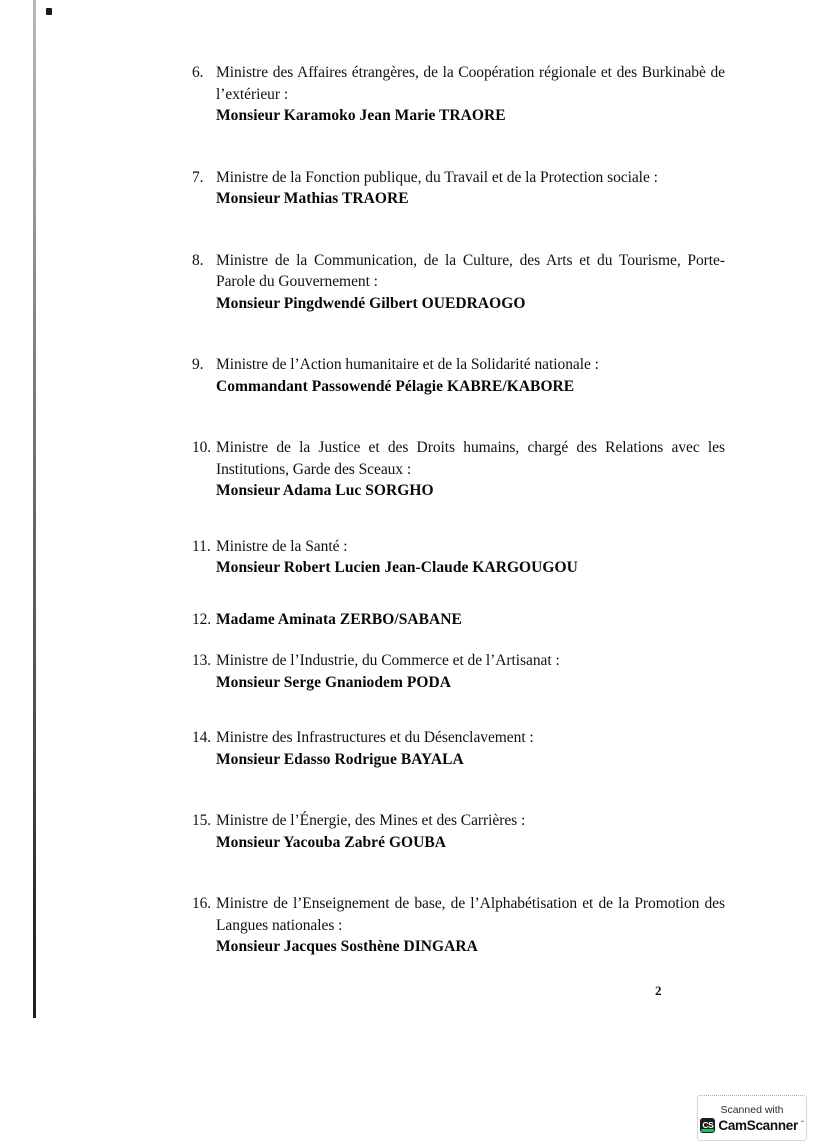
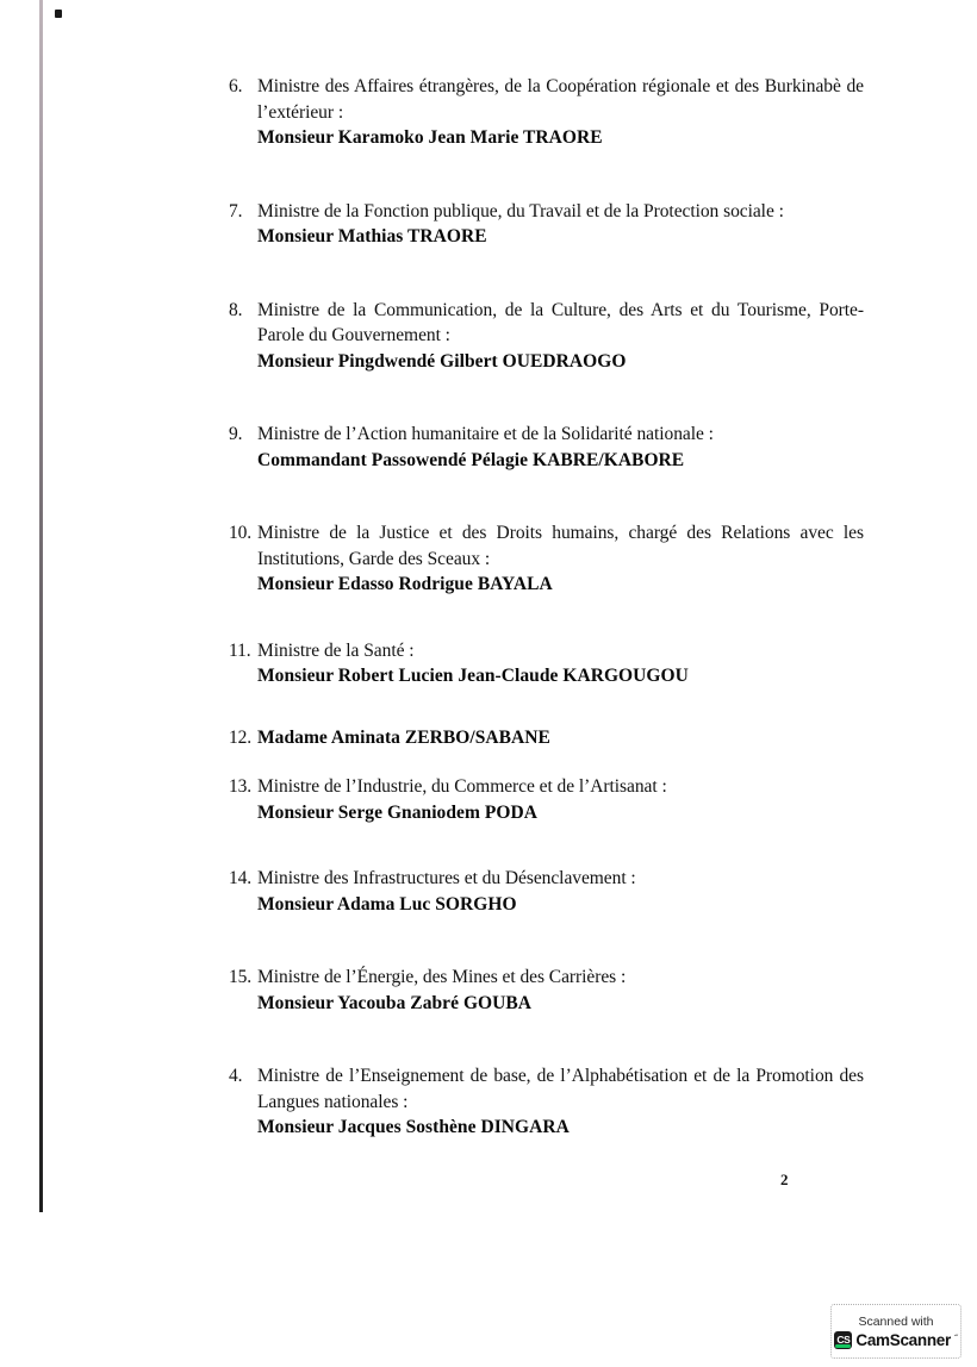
  6.
  Ministre des Affaires étrangères, de la Coopération régionale et des Burkinabè de l’extérieur :
  Monsieur Karamoko Jean Marie TRAORE
  7.
  Ministre de la Fonction publique, du Travail et de la Protection sociale :
  Monsieur Mathias TRAORE
  8.
  Ministre de la Communication, de la Culture, des Arts et du Tourisme, Porte-Parole du Gouvernement :
  Monsieur Pingdwendé Gilbert OUEDRAOGO
  9.
  Ministre de l’Action humanitaire et de la Solidarité nationale :
  Commandant Passowendé Pélagie KABRE/KABORE
  10.
  Ministre de la Justice et des Droits humains, chargé des Relations avec les Institutions, Garde des Sceaux :
- Monsieur Adama Luc SORGHO
+ Monsieur Edasso Rodrigue BAYALA
  11.
  Ministre de la Santé :
  Monsieur Robert Lucien Jean-Claude KARGOUGOU
  12.
  Madame Aminata ZERBO/SABANE
  13.
  Ministre de l’Industrie, du Commerce et de l’Artisanat :
  Monsieur Serge Gnaniodem PODA
  14.
  Ministre des Infrastructures et du Désenclavement :
- Monsieur Edasso Rodrigue BAYALA
+ Monsieur Adama Luc SORGHO
  15.
  Ministre de l’Énergie, des Mines et des Carrières :
  Monsieur Yacouba Zabré GOUBA
- 16.
+ 4.
  Ministre de l’Enseignement de base, de l’Alphabétisation et de la Promotion des Langues nationales :
  Monsieur Jacques Sosthène DINGARA
  2
  Scanned with
  CS
  CamScanner
  ˝
